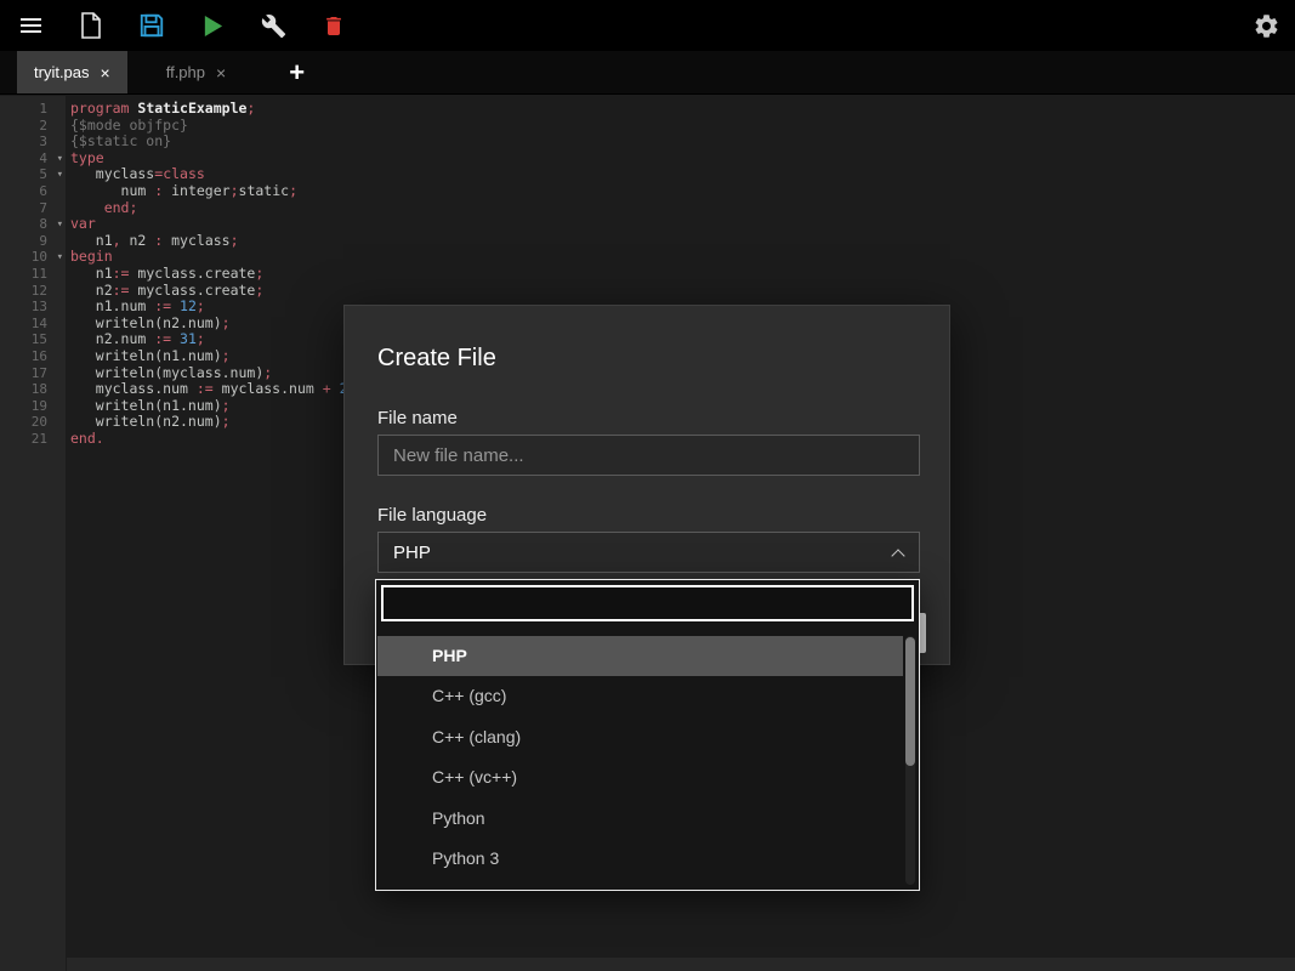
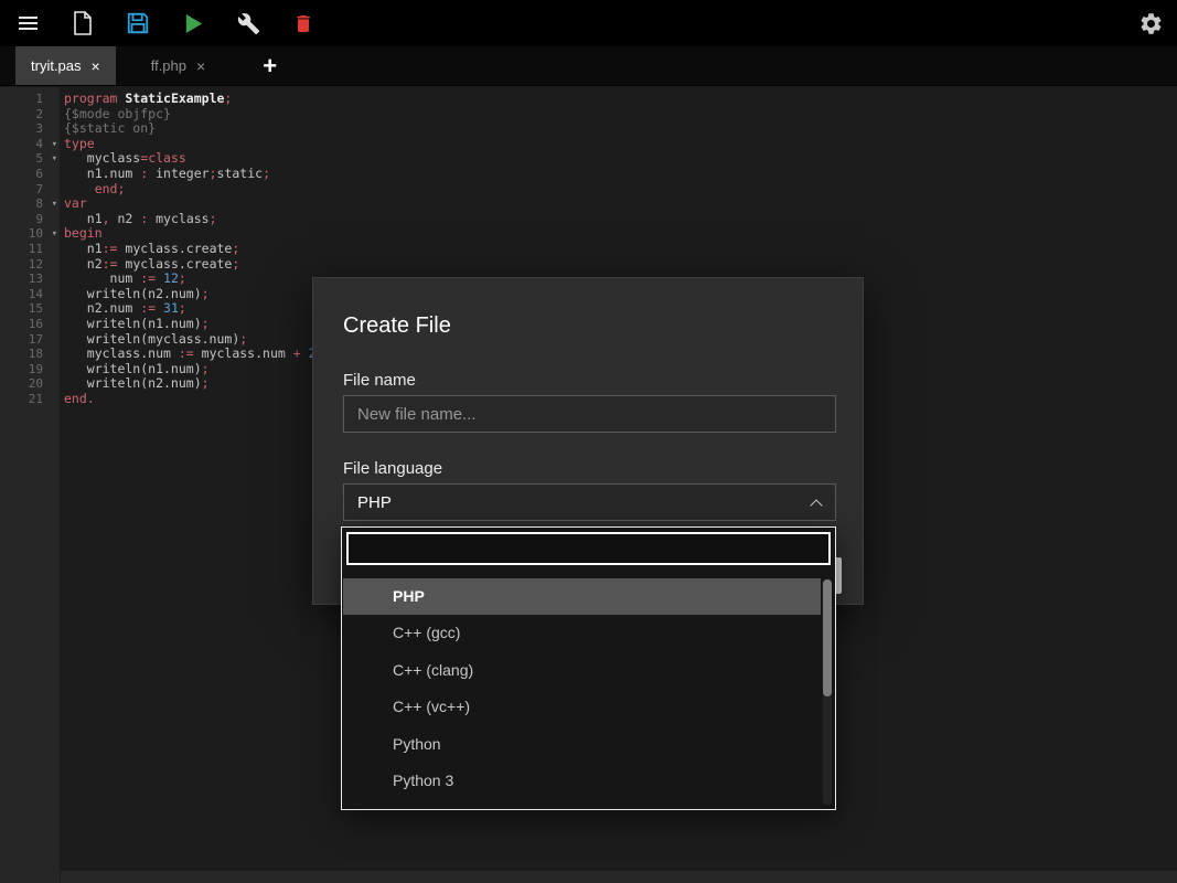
  tryit.pas
  ×
  ff.php
  ×
  +
  1
  2
  3
  4
  ▾
  5
  ▾
  6
  7
  8
  ▾
  9
  10
  ▾
  11
  12
  13
  14
  15
  16
  17
  18
  19
  20
  21
  program StaticExample;
  {$mode objfpc}
  {$static on}
  type
  myclass=class
- num : integer;static;
+ n1.num : integer;static;
  end;
  var
  n1, n2 : myclass;
  begin
  n1:= myclass.create;
  n2:= myclass.create;
- n1.num := 12;
+ num := 12;
  writeln(n2.num);
  n2.num := 31;
  writeln(n1.num);
  writeln(myclass.num);
  myclass.num := myclass.num +
  writeln(n1.num);
  writeln(n2.num);
  end.
  Create File
  File name
  New file name...
  File language
  PHP
  PHP
  C++ (gcc)
  C++ (clang)
  C++ (vc++)
  Python
  Python 3
